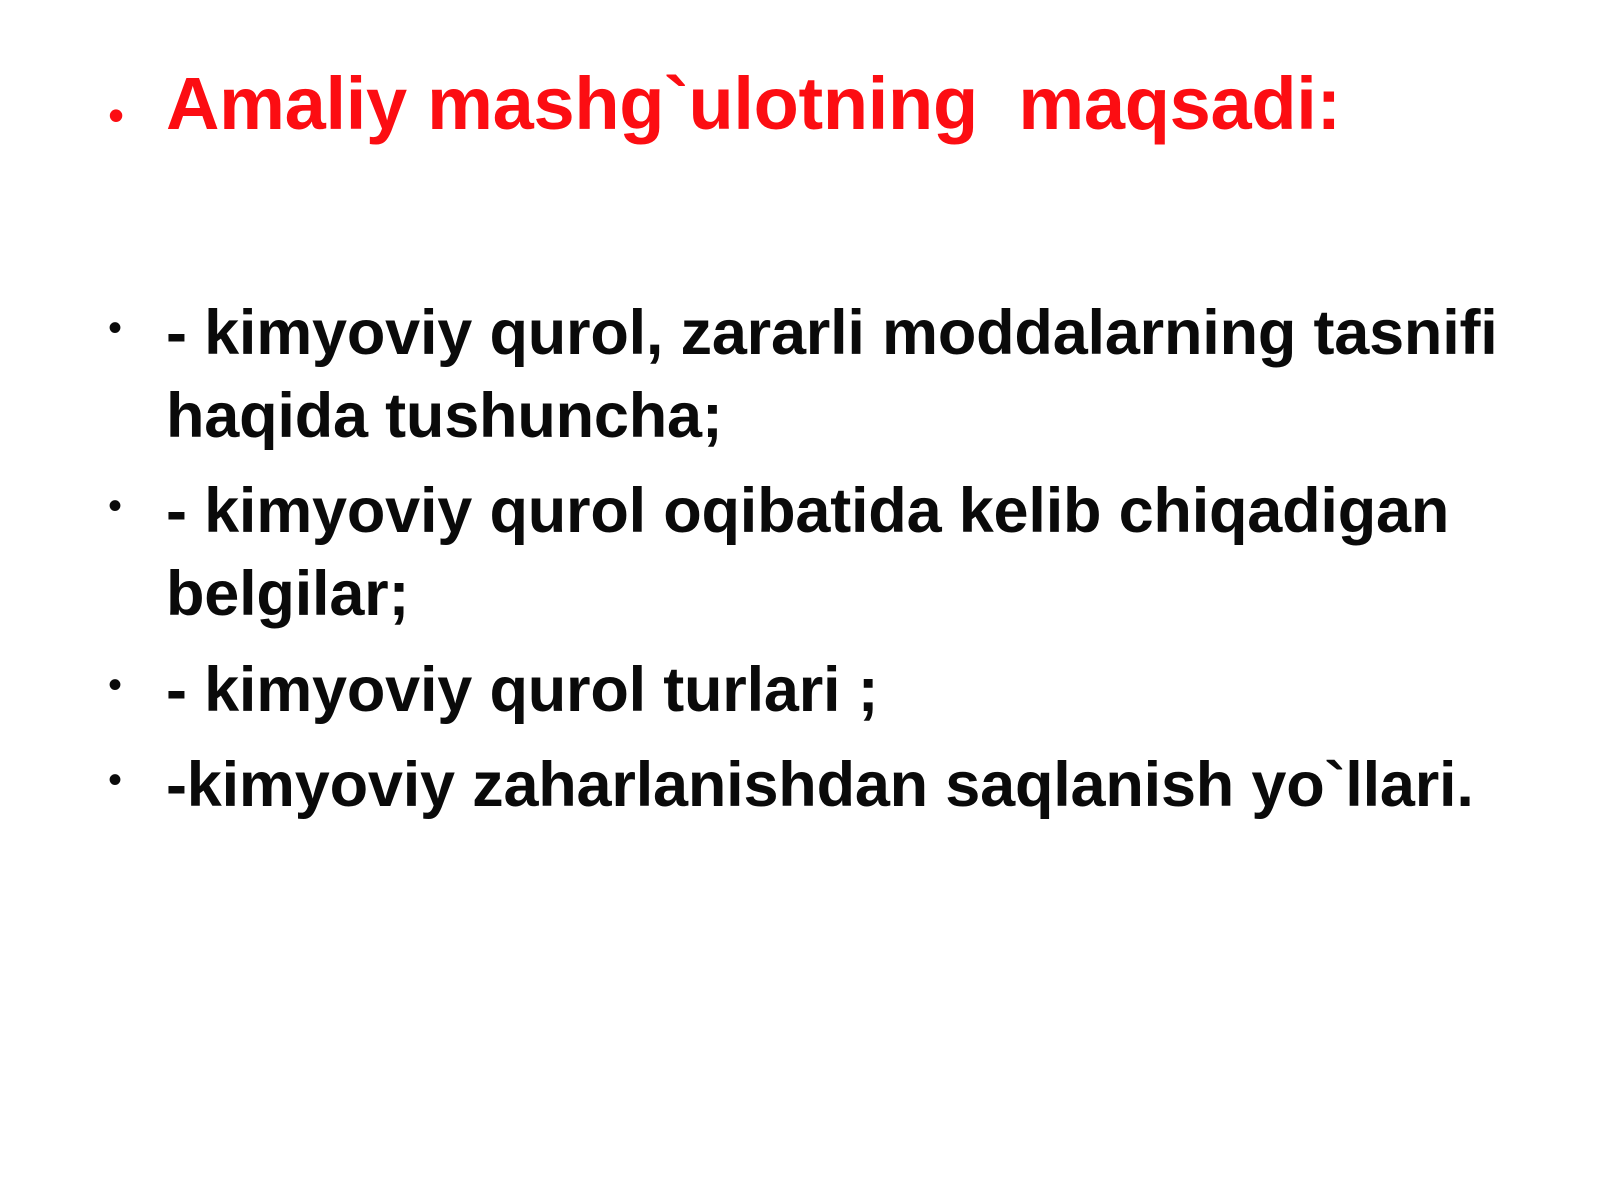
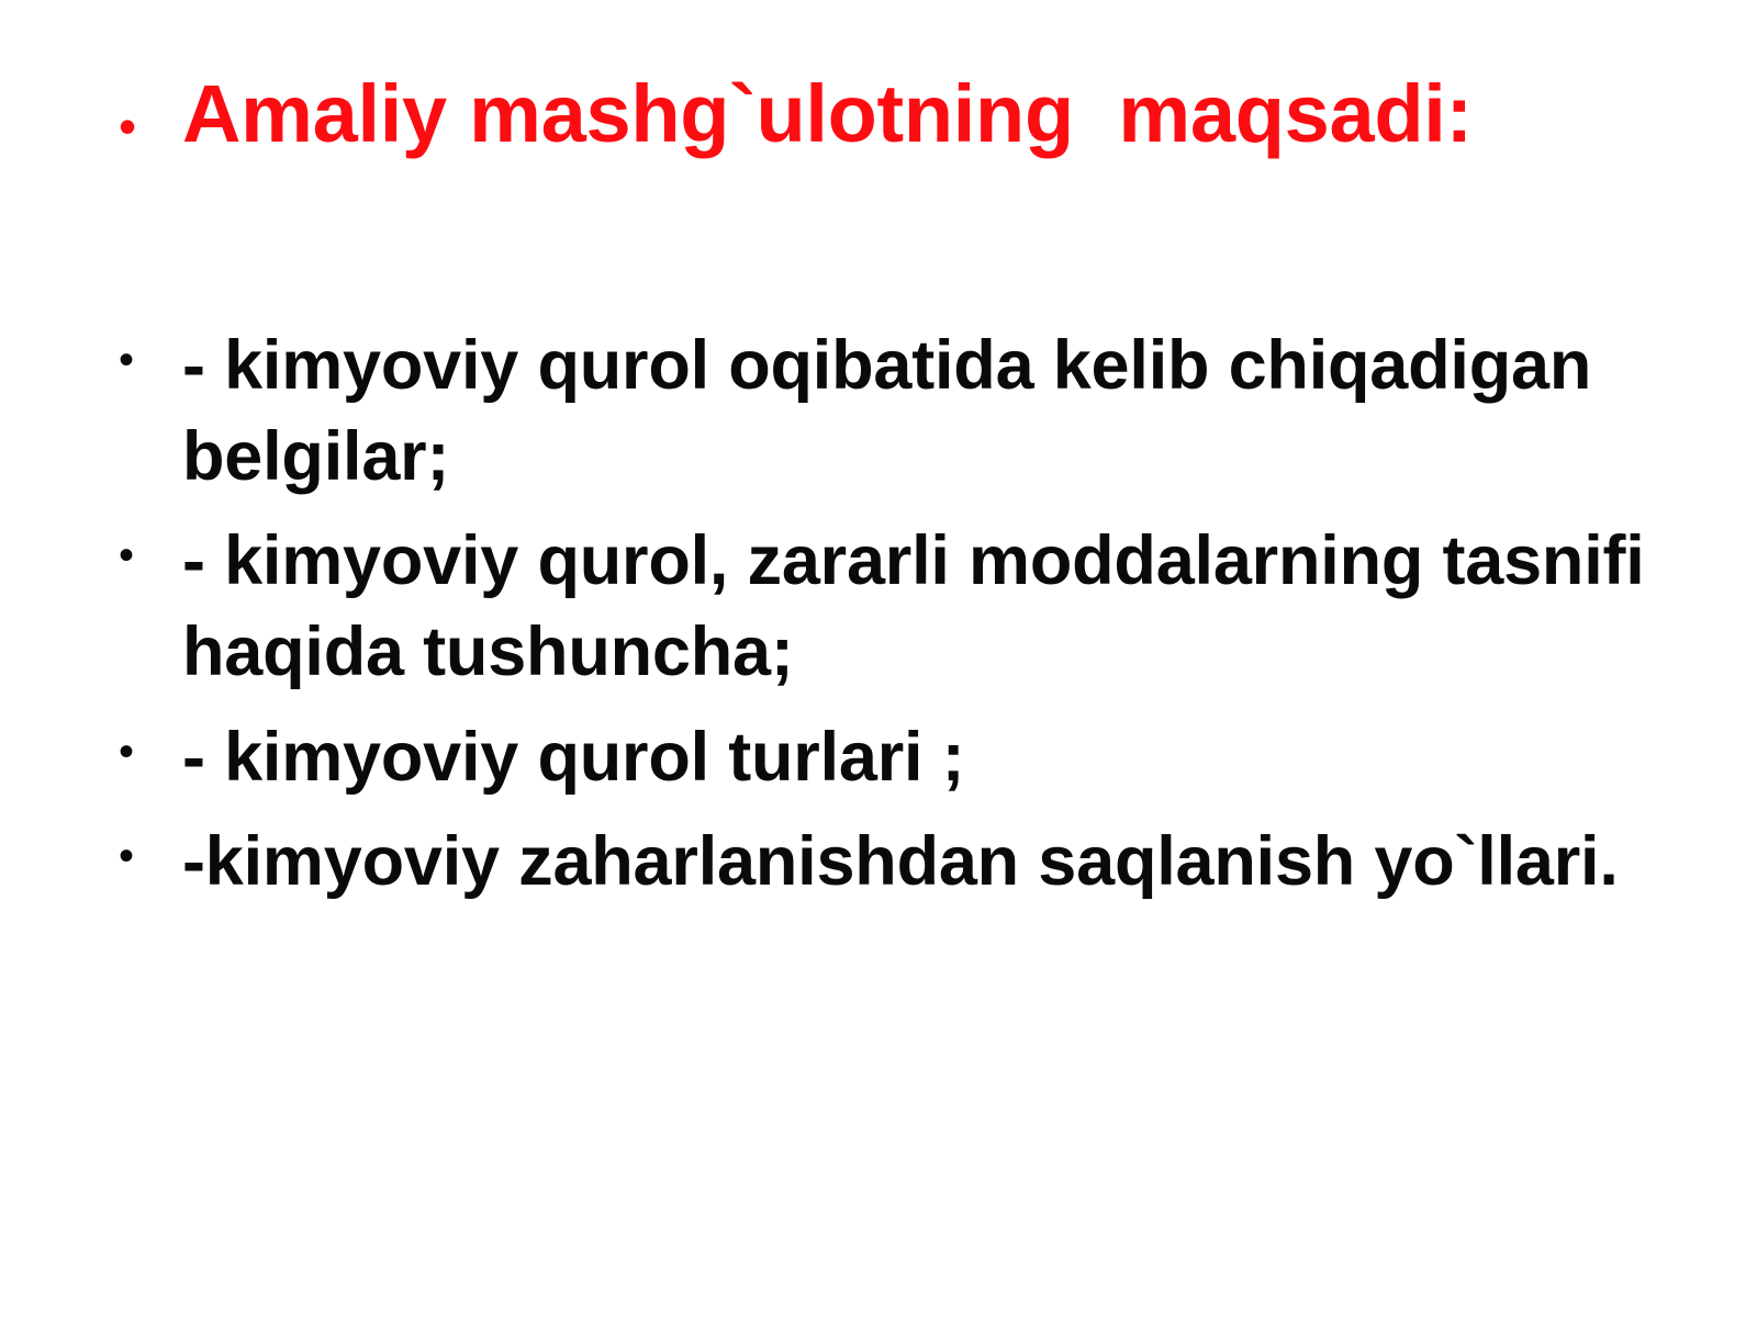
  •
  Amaliy mashg`ulotning maqsadi:
  •
- - kimyoviy qurol, zararli moddalarning tasnifi haqida tushuncha;
+ - kimyoviy qurol oqibatida kelib chiqadigan belgilar;
  •
- - kimyoviy qurol oqibatida kelib chiqadigan belgilar;
+ - kimyoviy qurol, zararli moddalarning tasnifi haqida tushuncha;
  •
  - kimyoviy qurol turlari ;
  •
  -kimyoviy zaharlanishdan saqlanish yo`llari.
